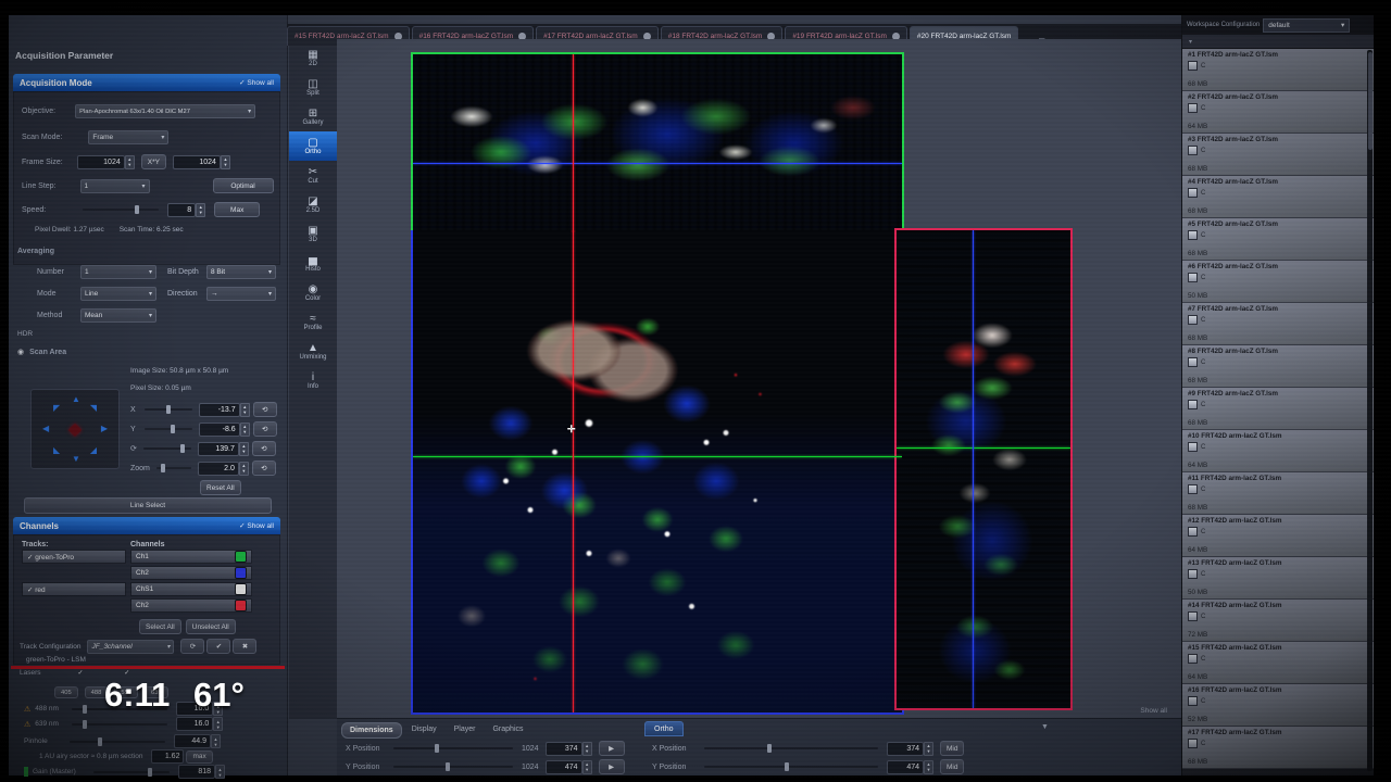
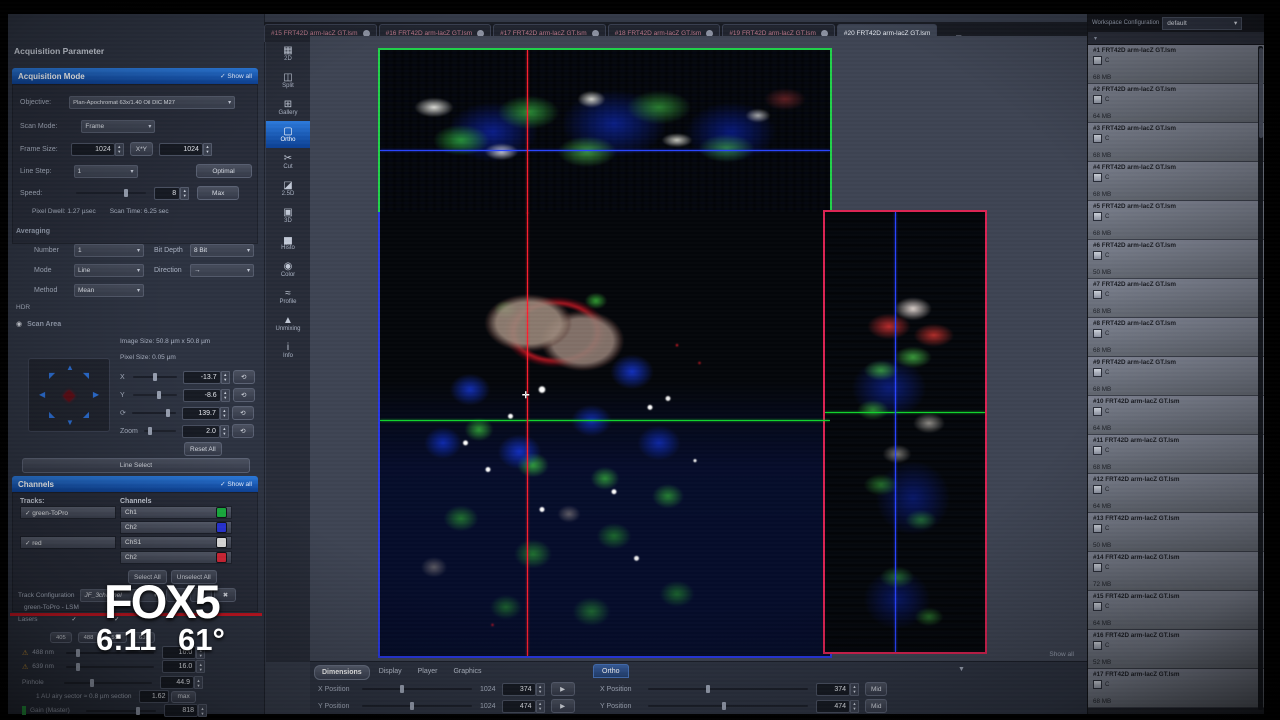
+ FOX5
  6:11
  61°
